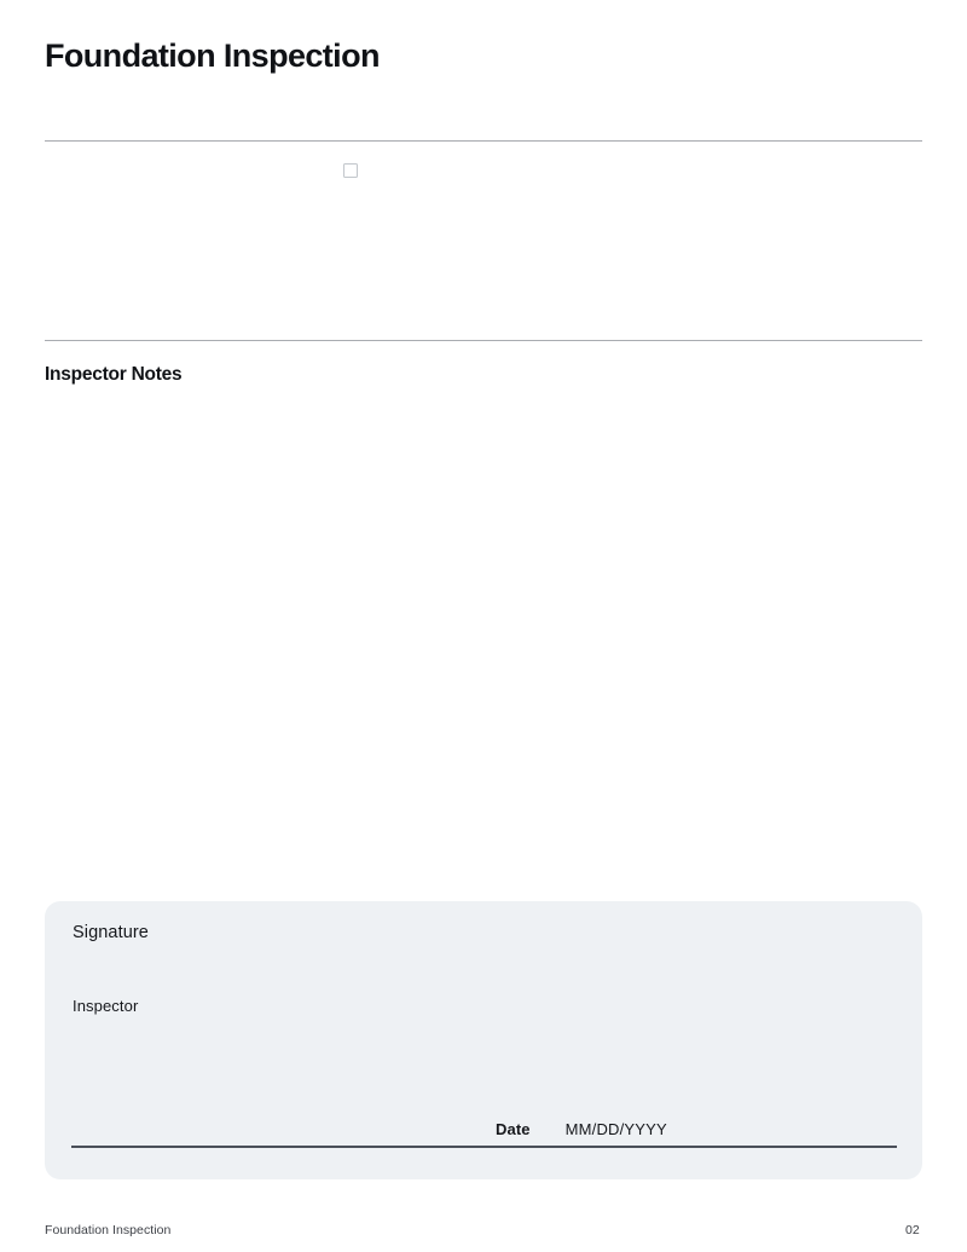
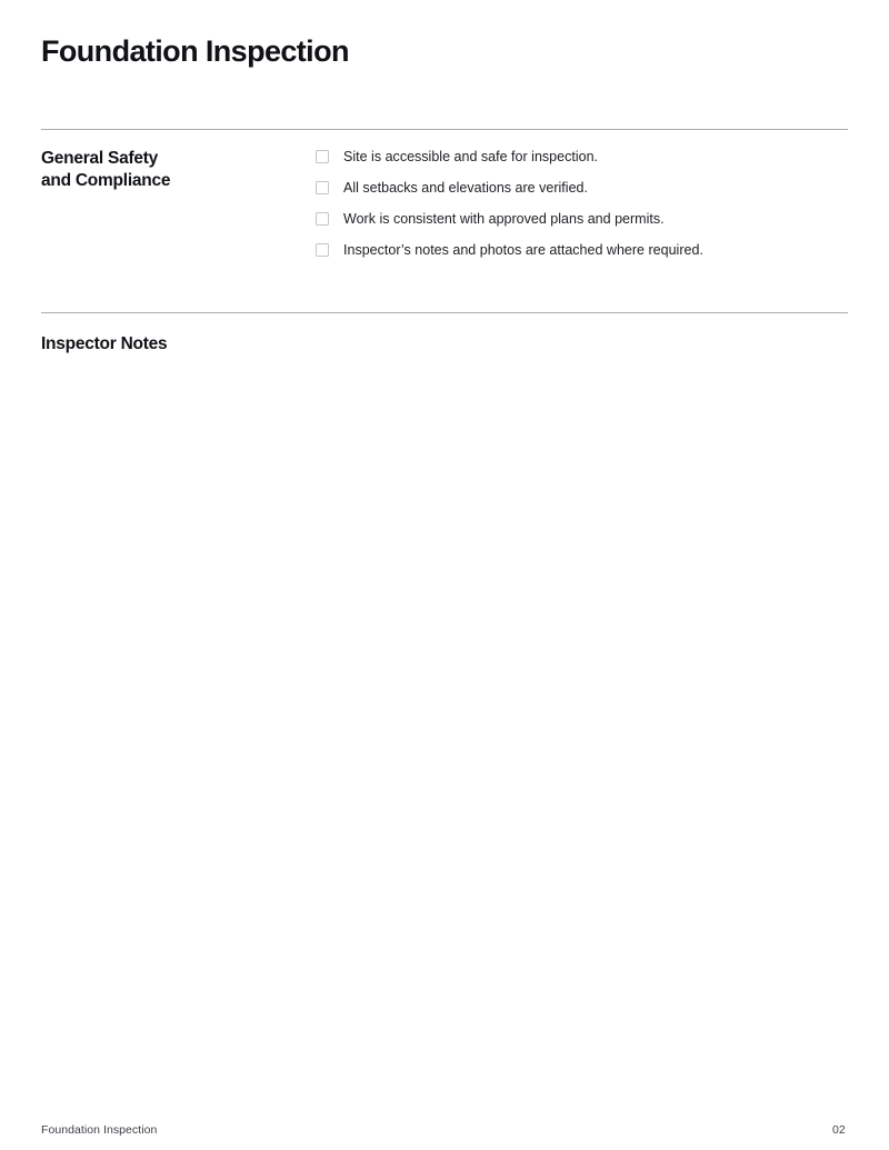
  Foundation Inspection
+ General Safety
+ and Compliance
+ Site is accessible and safe for inspection.
+ All setbacks and elevations are verified.
+ Work is consistent with approved plans and permits.
+ Inspector’s notes and photos are attached where required.
  Inspector Notes
- Signature
- Inspector
- Date
- MM/DD/YYYY
  Foundation Inspection
  02
